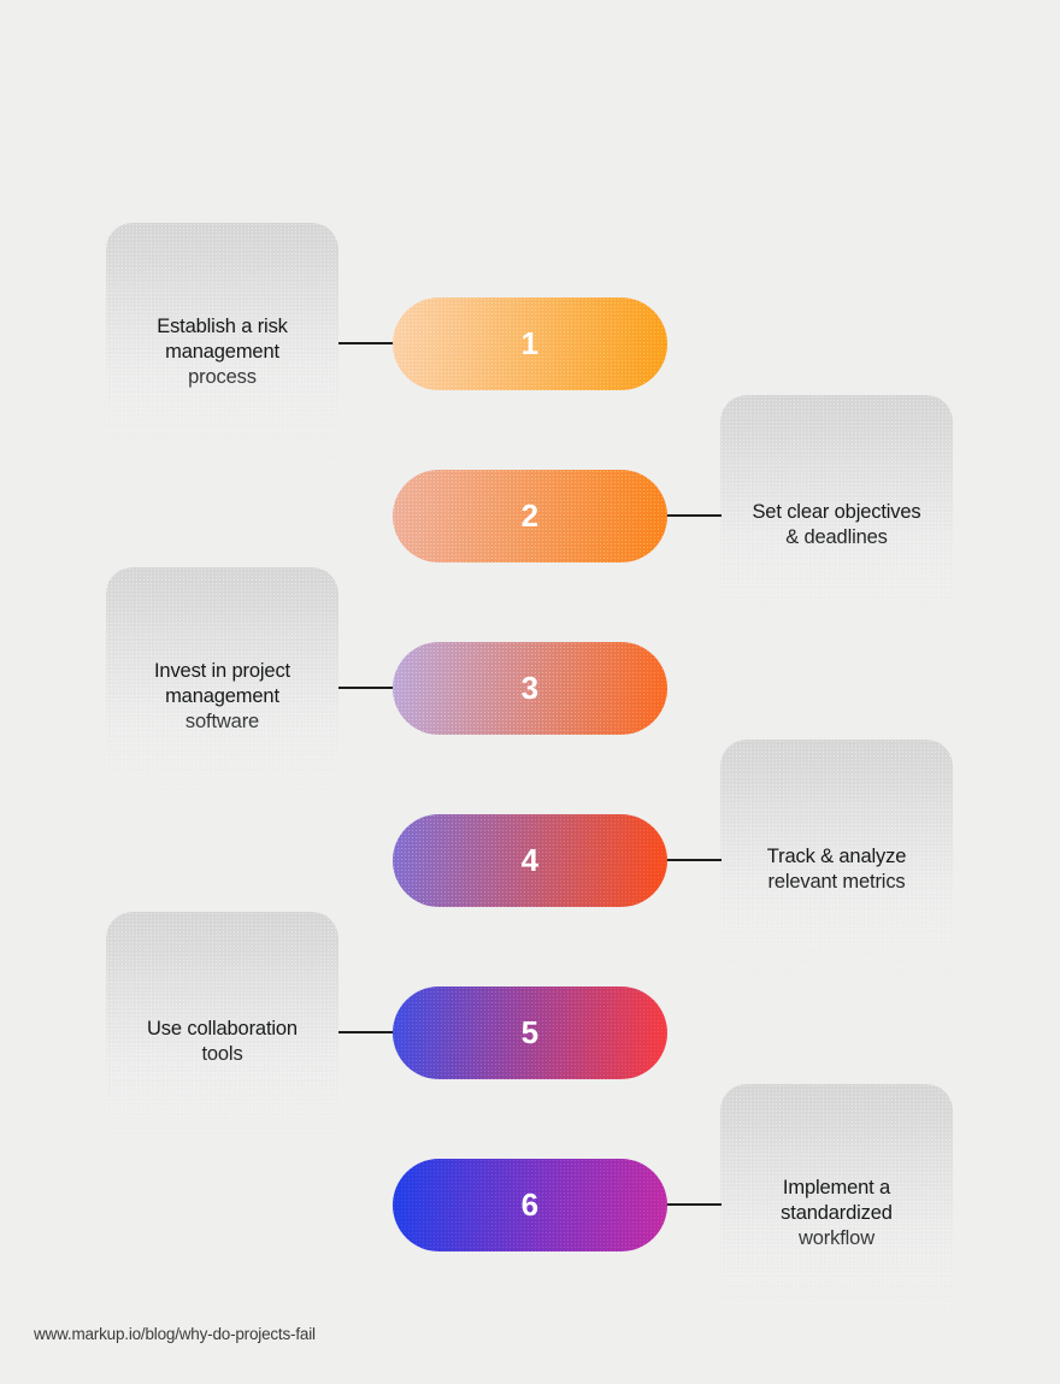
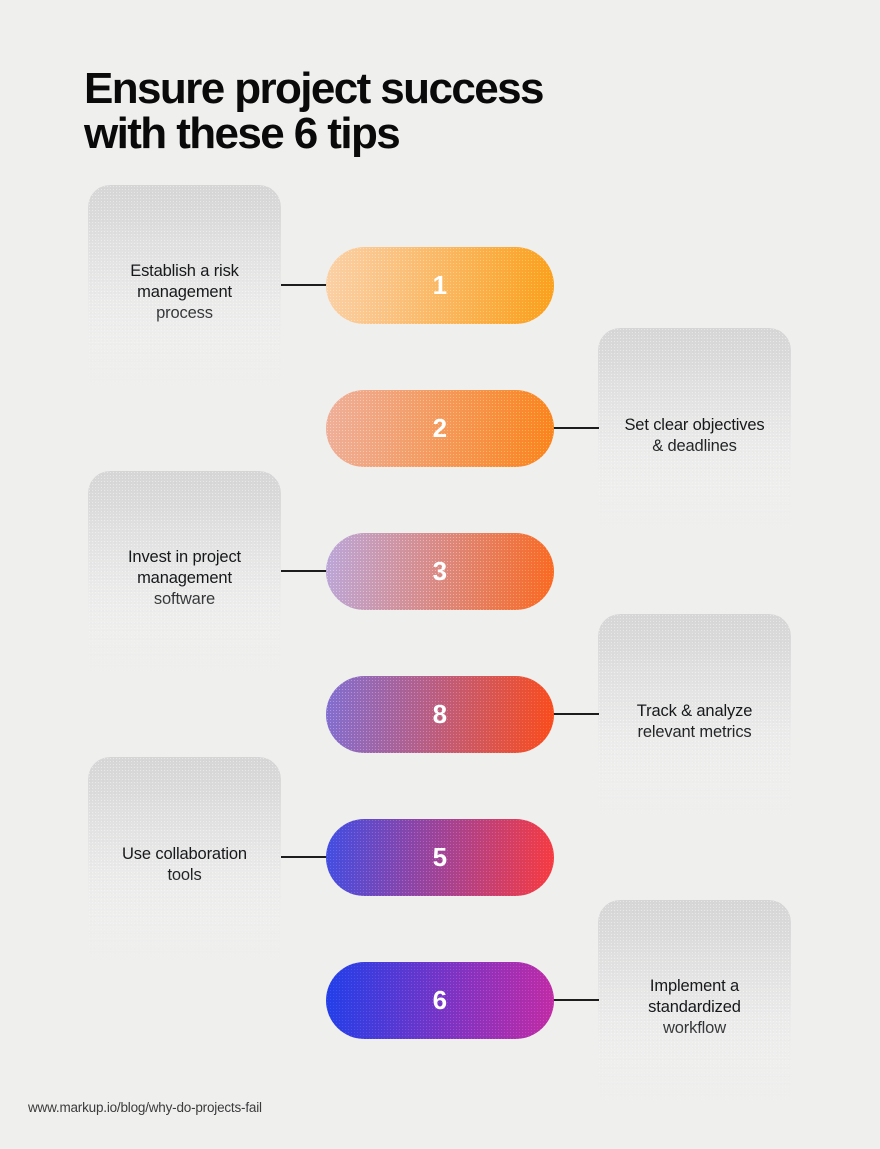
+ Ensure project success
+ with these 6 tips
  Establish a risk
  management
  process
  1
  Set clear objectives
  & deadlines
  2
  Invest in project
  management
  software
  3
  Track & analyze
  relevant metrics
- 4
+ 8
  Use collaboration
  tools
  5
  Implement a
  standardized
  workflow
  6
  www.markup.io/blog/why-do-projects-fail
